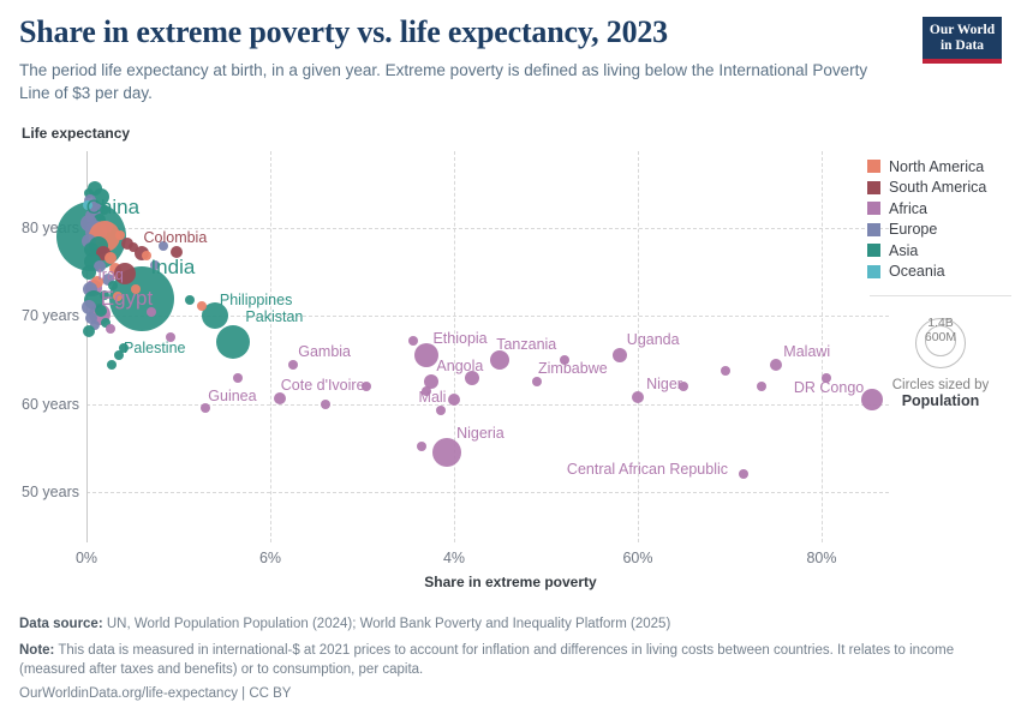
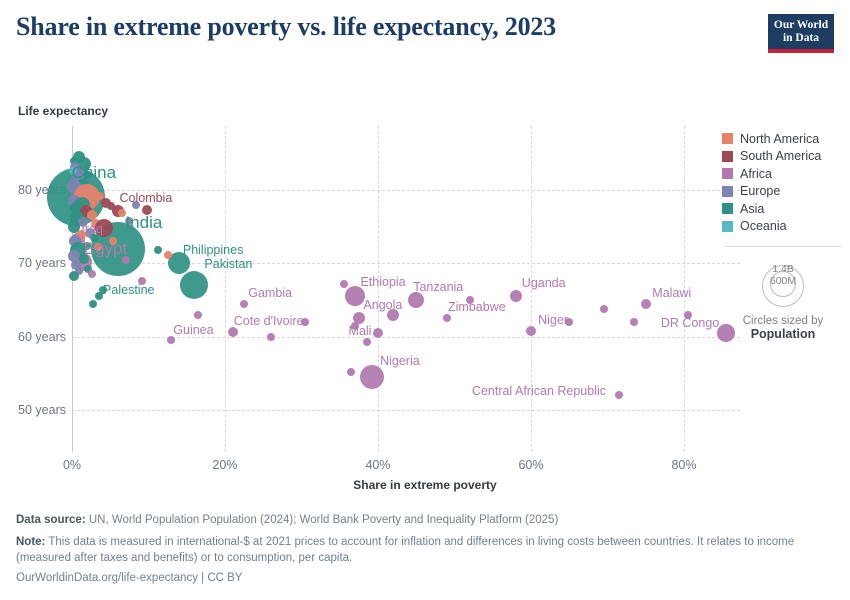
  Share in extreme poverty vs. life expectancy, 2023
- The period life expectancy at birth, in a given year. Extreme poverty is defined as living below the International Poverty Line of $3 per day.
  Our World
  in Data
  Life expectancy
  50 years
  60 years
  70 years
  0%
- 6%
+ 20%
- 4%
+ 40%
  60%
  80%
  China
  India
  Egypt
  Iraq
  Colombia
  Philippines
  Pakistan
  Palestine
  Guinea
  Gambia
  Cote d'Ivoire
  Mali
  Ethiopia
  Angola
  Nigeria
  Tanzania
  Zimbabwe
  Uganda
  Niger
  Malawi
  DR Congo
  Central African Republic
  Share in extreme poverty
  North America
  South America
  Africa
  Europe
  Asia
  Oceania
  1.4B
  600M
  Circles sized by
  Population
  Data source: UN, World Population Population (2024); World Bank Poverty and Inequality Platform (2025)
  Note: This data is measured in international-$ at 2021 prices to account for inflation and differences in living costs between countries. It relates to income (measured after taxes and benefits) or to consumption, per capita.
  OurWorldinData.org/life-expectancy | CC BY
